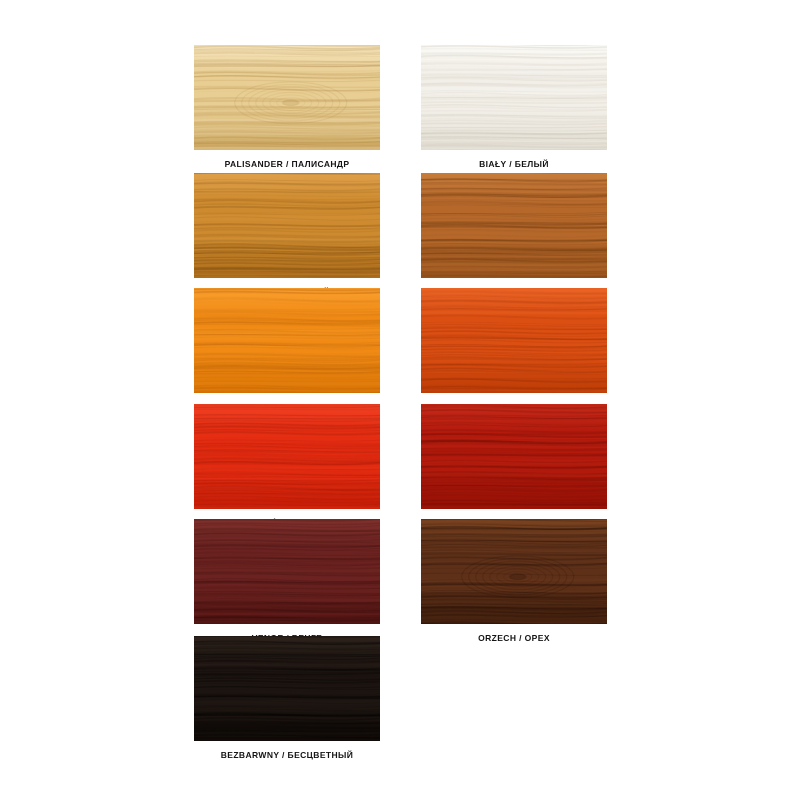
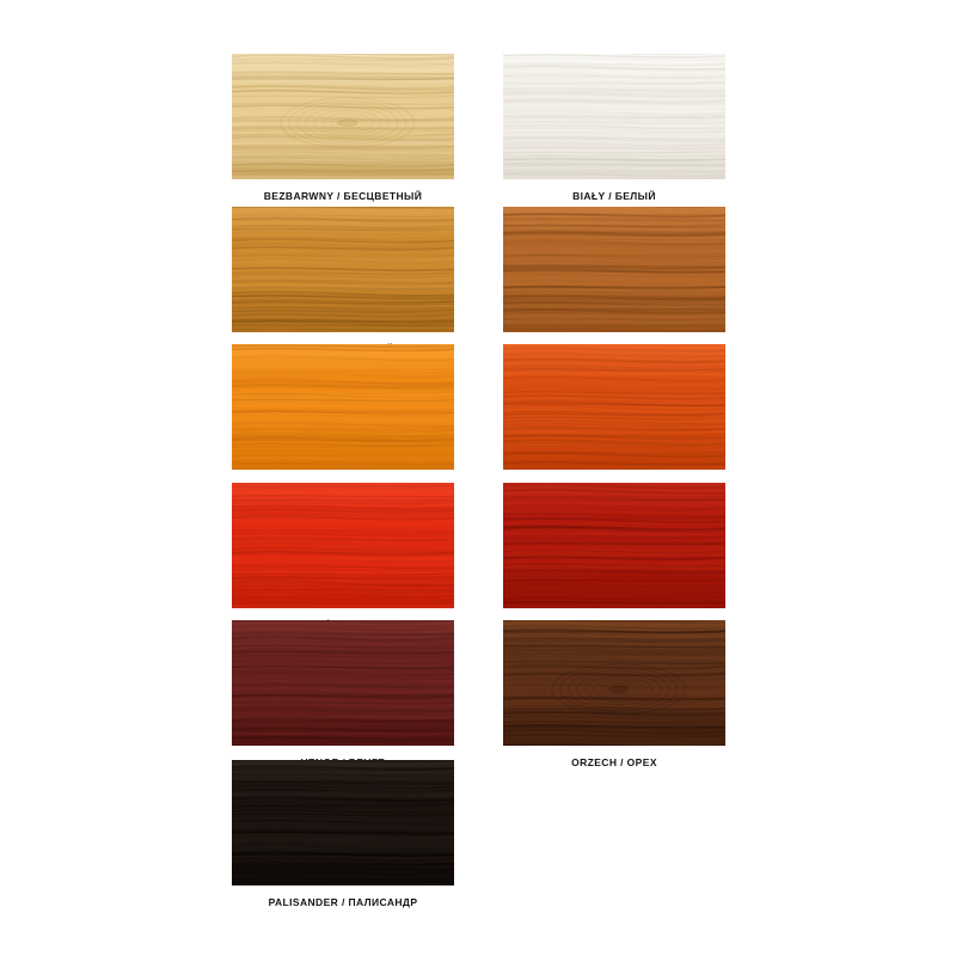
- PALISANDER / ПАЛИСАНДР
+ BEZBARWNY / БЕСЦВЕТНЫЙ
  BIAŁY / БЕЛЫЙ
  ORZECH / ОРЕХ
- BEZBARWNY / БЕСЦВЕТНЫЙ
+ PALISANDER / ПАЛИСАНДР
